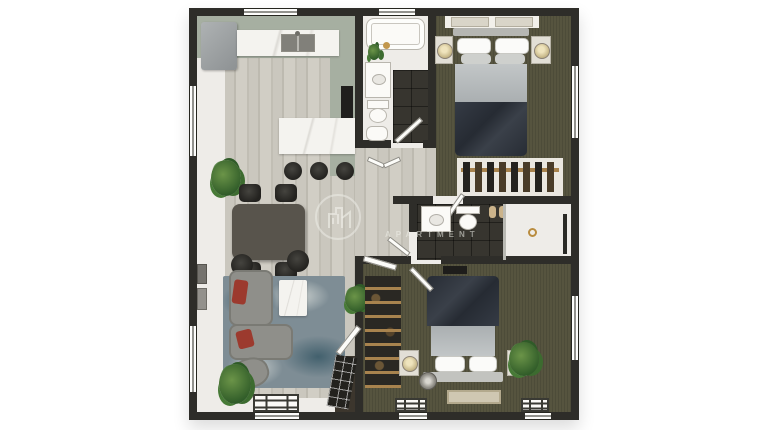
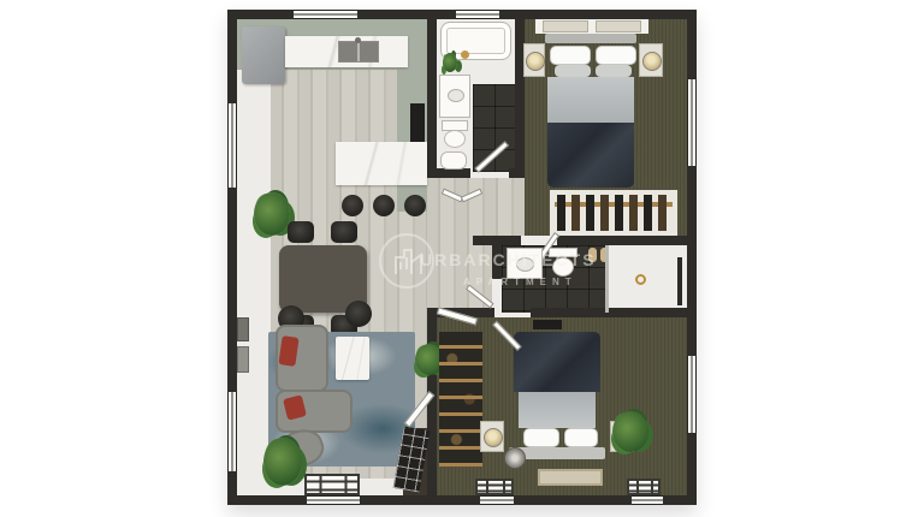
+ URBARCHITECTS
  APARTMENT
